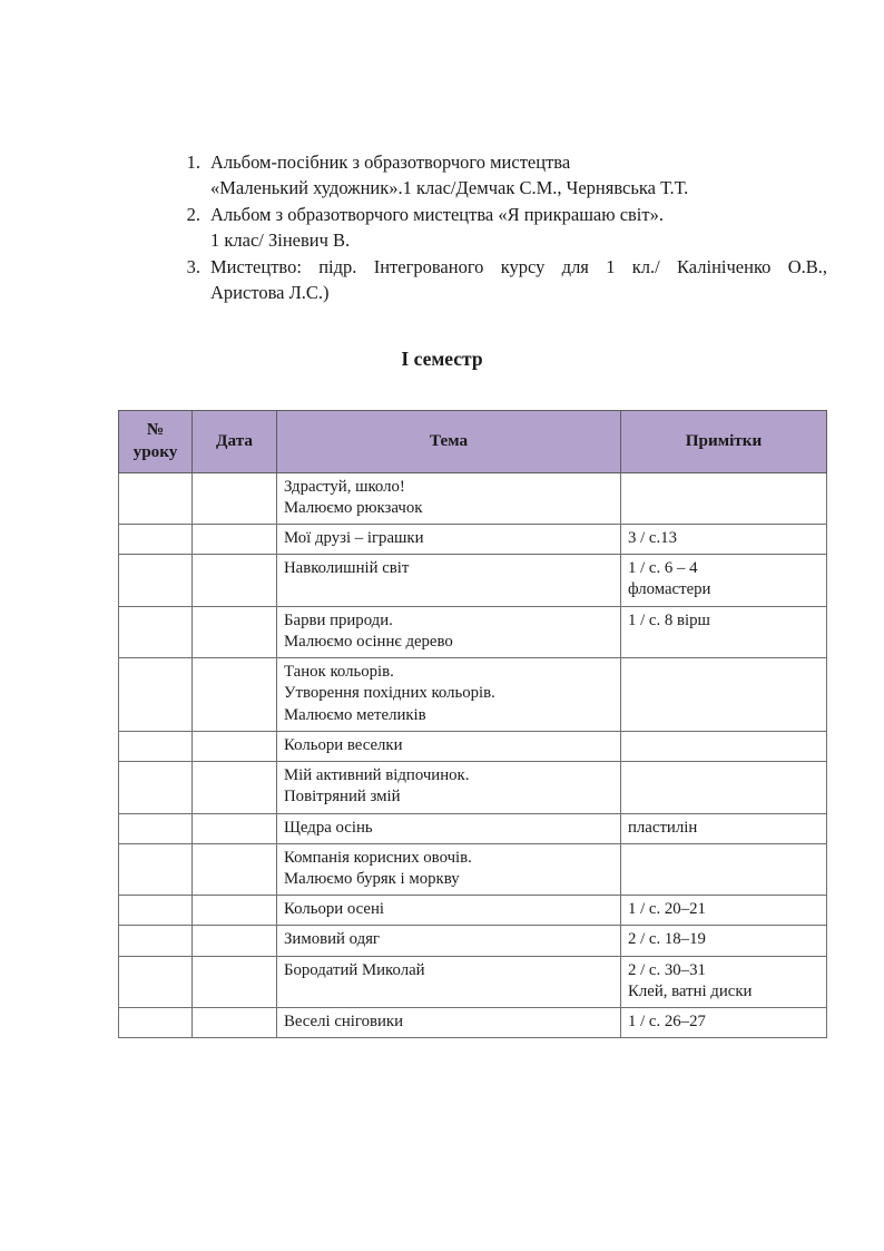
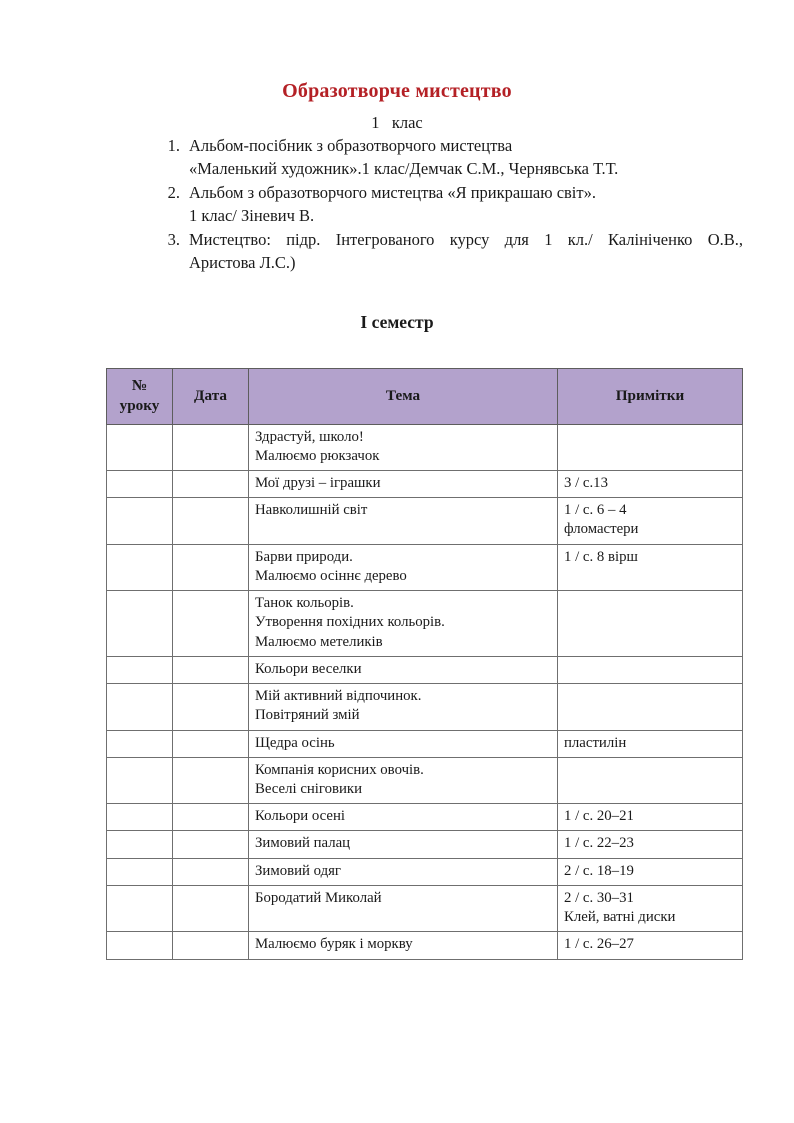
+ Образотворче мистецтво
+ 1 клас
  1.
  Альбом-посібник з образотворчого мистецтва
  «Маленький художник».1 клас/Демчак С.М., Чернявська Т.Т.
  2.
  Альбом з образотворчого мистецтва «Я прикрашаю світ».
  1 клас/ Зіневич В.
  3.
  Мистецтво: підр. Інтегрованого курсу для 1 кл./ Калініченко О.В.,
  Аристова Л.С.)
  І семестр
  №уроку	Дата	Тема	Примітки
  		Здрастуй, школо!Малюємо рюкзачок
  		Мої друзі – іграшки	3 / с.13
  		Навколишній світ	1 / с. 6 – 4фломастери
  		Барви природи.Малюємо осіннє дерево	1 / с. 8 вірш
  		Танок кольорів.Утворення похідних кольорів.Малюємо метеликів
  		Кольори веселки
  		Мій активний відпочинок.Повітряний змій
  		Щедра осінь	пластилін
- 		Компанія корисних овочів.Малюємо буряк і моркву
+ 		Компанія корисних овочів.Веселі сніговики
  		Кольори осені	1 / с. 20–21
+ 		Зимовий палац	1 / с. 22–23
  		Зимовий одяг	2 / с. 18–19
  		Бородатий Миколай	2 / с. 30–31Клей, ватні диски
- 		Веселі сніговики	1 / с. 26–27
+ 		Малюємо буряк і моркву	1 / с. 26–27
